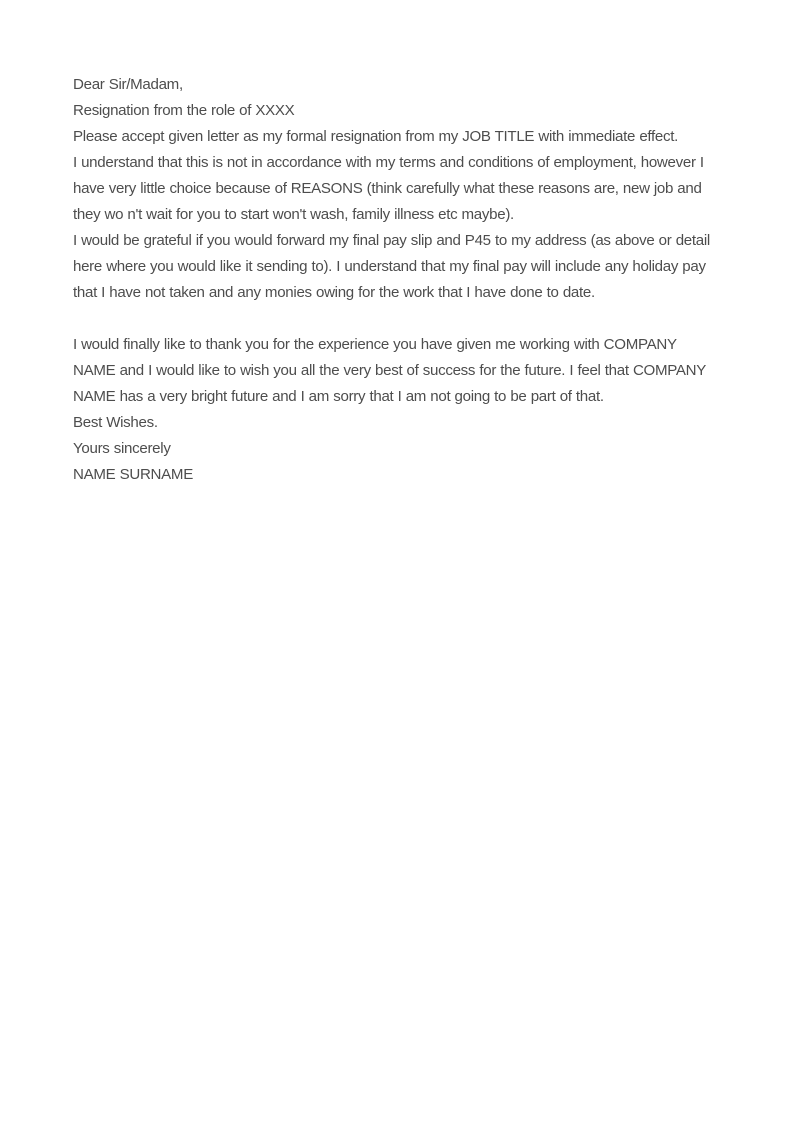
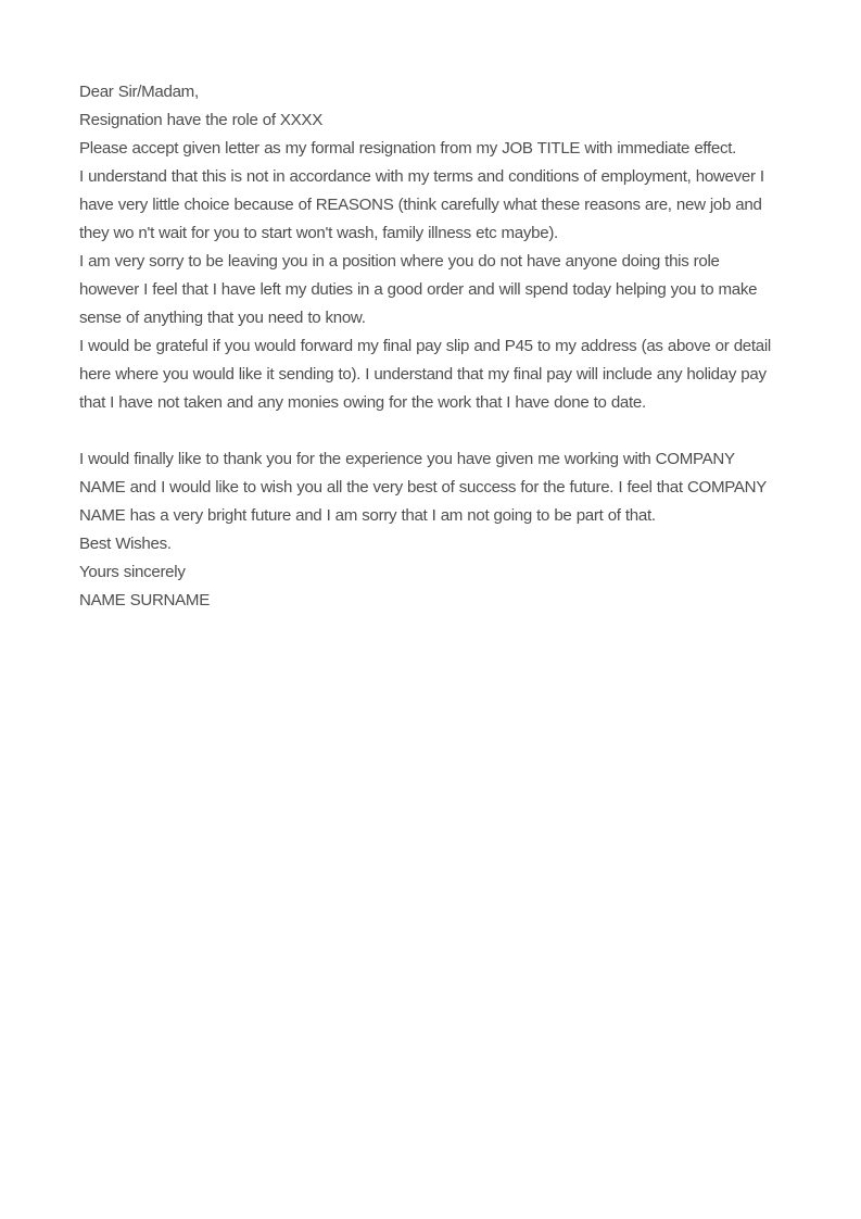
  Dear Sir/Madam,
- Resignation from the role of XXXX
+ Resignation have the role of XXXX
  Please accept given letter as my formal resignation from my JOB TITLE with immediate effect.
  I understand that this is not in accordance with my terms and conditions of employment, however I have very little choice because of REASONS (think carefully what these reasons are, new job and they wo n't wait for you to start won't wash, family illness etc maybe).
+ I am very sorry to be leaving you in a position where you do not have anyone doing this role however I feel that I have left my duties in a good order and will spend today helping you to make sense of anything that you need to know.
  I would be grateful if you would forward my final pay slip and P45 to my address (as above or detail here where you would like it sending to). I understand that my final pay will include any holiday pay that I have not taken and any monies owing for the work that I have done to date.
  I would finally like to thank you for the experience you have given me working with COMPANY NAME and I would like to wish you all the very best of success for the future. I feel that COMPANY NAME has a very bright future and I am sorry that I am not going to be part of that.
  Best Wishes.
  Yours sincerely
  NAME SURNAME
